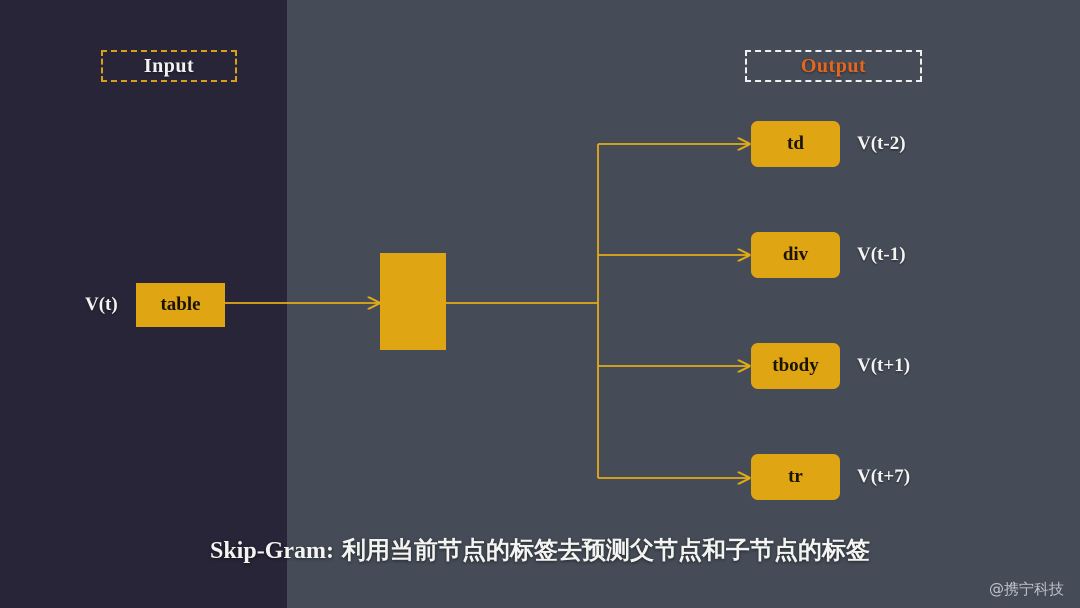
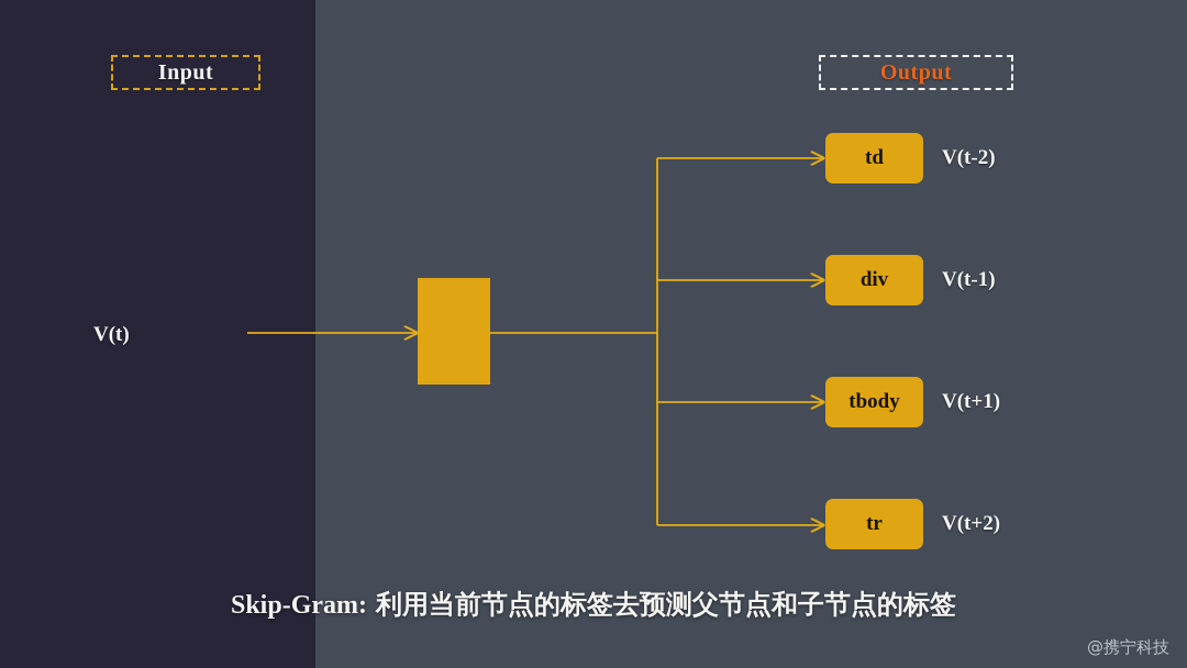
  Input
  Output
  V(t)
- table
  td
  V(t-2)
  div
  V(t-1)
  tbody
  V(t+1)
  tr
- V(t+7)
+ V(t+2)
  Skip-Gram: 利用当前节点的标签去预测父节点和子节点的标签
  @携宁科技
